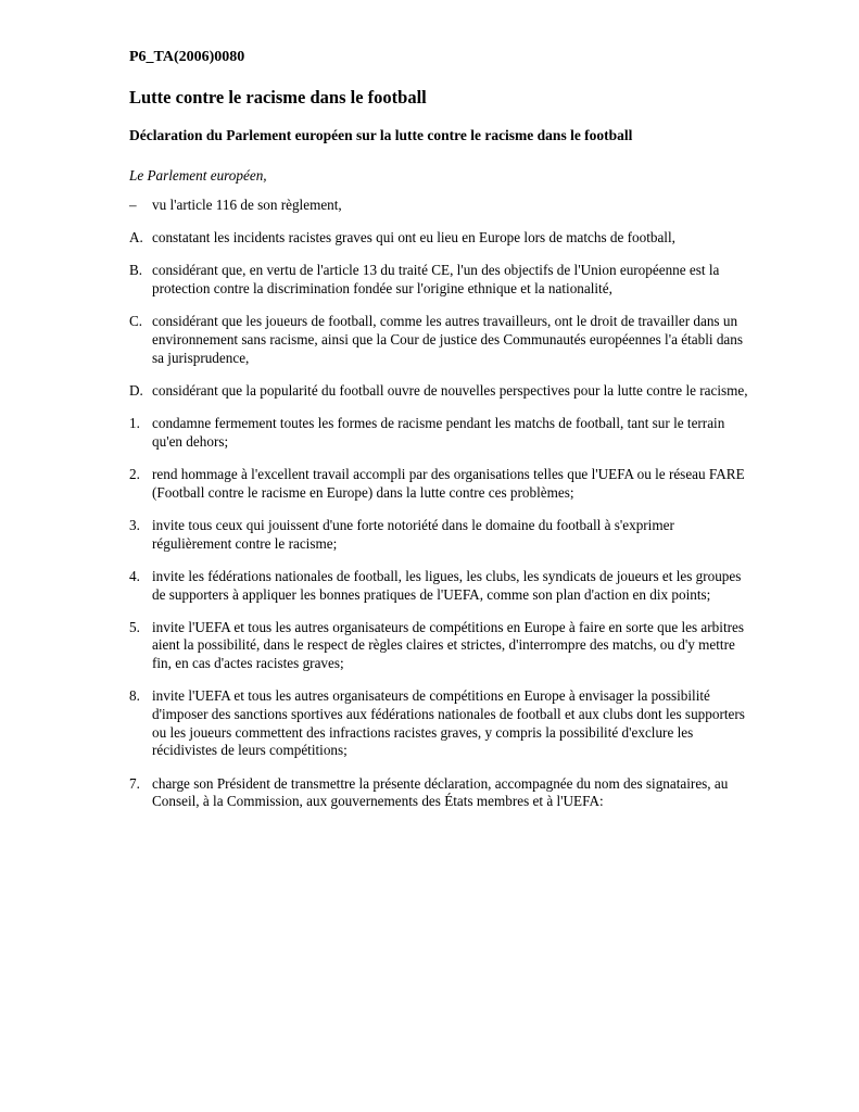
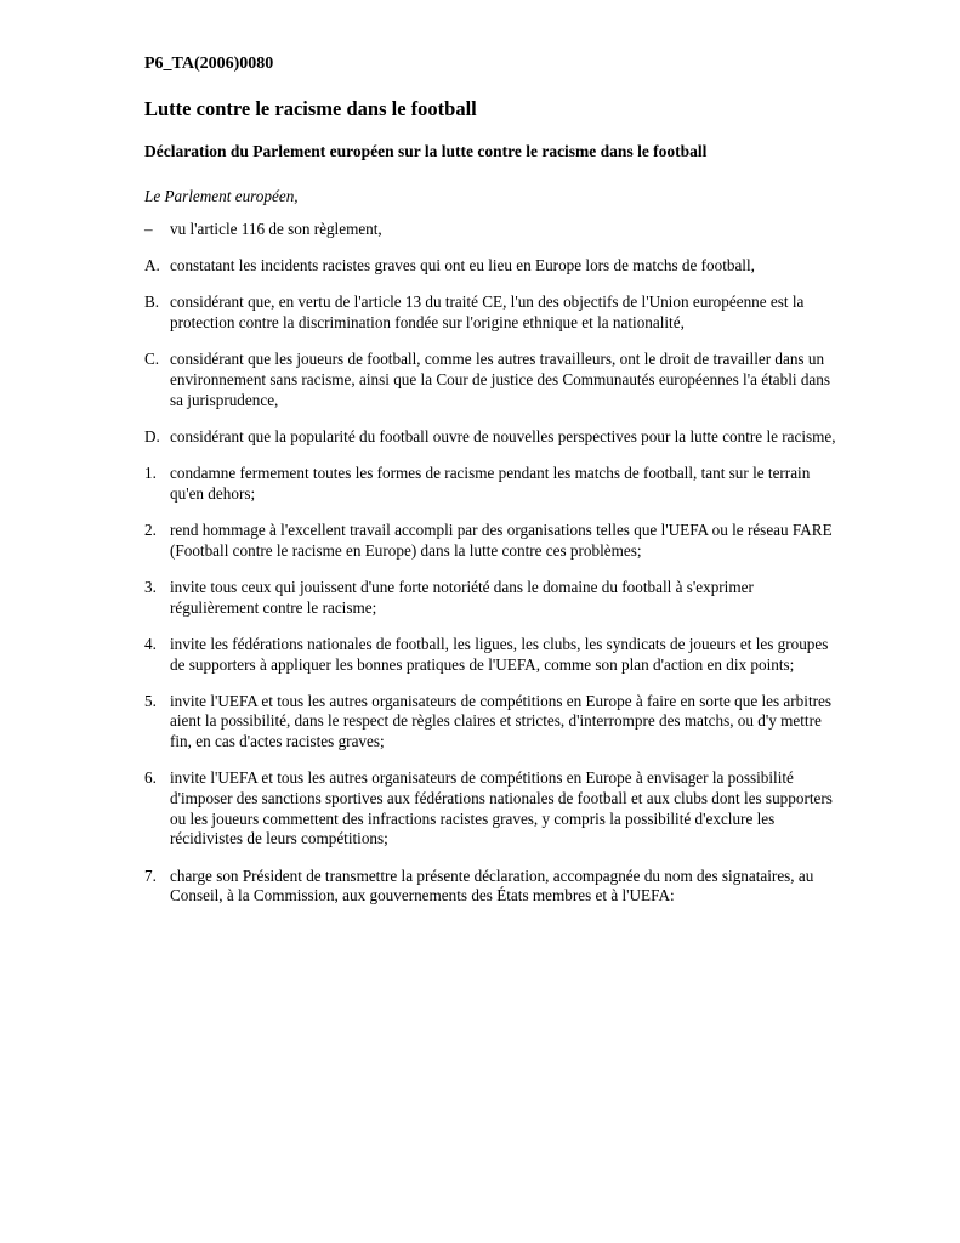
  P6_TA(2006)0080
  Lutte contre le racisme dans le football
  Déclaration du Parlement européen sur la lutte contre le racisme dans le football
  Le Parlement européen,
  –
  vu l'article 116 de son règlement,
  A.
  constatant les incidents racistes graves qui ont eu lieu en Europe lors de matchs de football,
  B.
  considérant que, en vertu de l'article 13 du traité CE, l'un des objectifs de l'Union européenne est la protection contre la discrimination fondée sur l'origine ethnique et la nationalité,
  C.
  considérant que les joueurs de football, comme les autres travailleurs, ont le droit de travailler dans un environnement sans racisme, ainsi que la Cour de justice des Communautés européennes l'a établi dans sa jurisprudence,
  D.
  considérant que la popularité du football ouvre de nouvelles perspectives pour la lutte contre le racisme,
  1.
  condamne fermement toutes les formes de racisme pendant les matchs de football, tant sur le terrain qu'en dehors;
  2.
  rend hommage à l'excellent travail accompli par des organisations telles que l'UEFA ou le réseau FARE (Football contre le racisme en Europe) dans la lutte contre ces problèmes;
  3.
  invite tous ceux qui jouissent d'une forte notoriété dans le domaine du football à s'exprimer régulièrement contre le racisme;
  4.
  invite les fédérations nationales de football, les ligues, les clubs, les syndicats de joueurs et les groupes de supporters à appliquer les bonnes pratiques de l'UEFA, comme son plan d'action en dix points;
  5.
  invite l'UEFA et tous les autres organisateurs de compétitions en Europe à faire en sorte que les arbitres aient la possibilité, dans le respect de règles claires et strictes, d'interrompre des matchs, ou d'y mettre fin, en cas d'actes racistes graves;
- 8.
+ 6.
  invite l'UEFA et tous les autres organisateurs de compétitions en Europe à envisager la possibilité d'imposer des sanctions sportives aux fédérations nationales de football et aux clubs dont les supporters ou les joueurs commettent des infractions racistes graves, y compris la possibilité d'exclure les récidivistes de leurs compétitions;
  7.
  charge son Président de transmettre la présente déclaration, accompagnée du nom des signataires, au Conseil, à la Commission, aux gouvernements des États membres et à l'UEFA:
